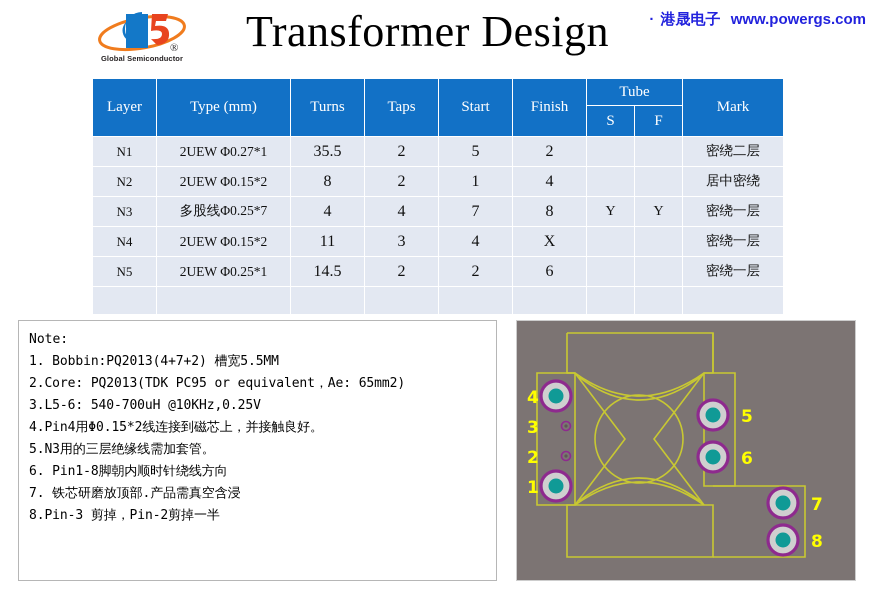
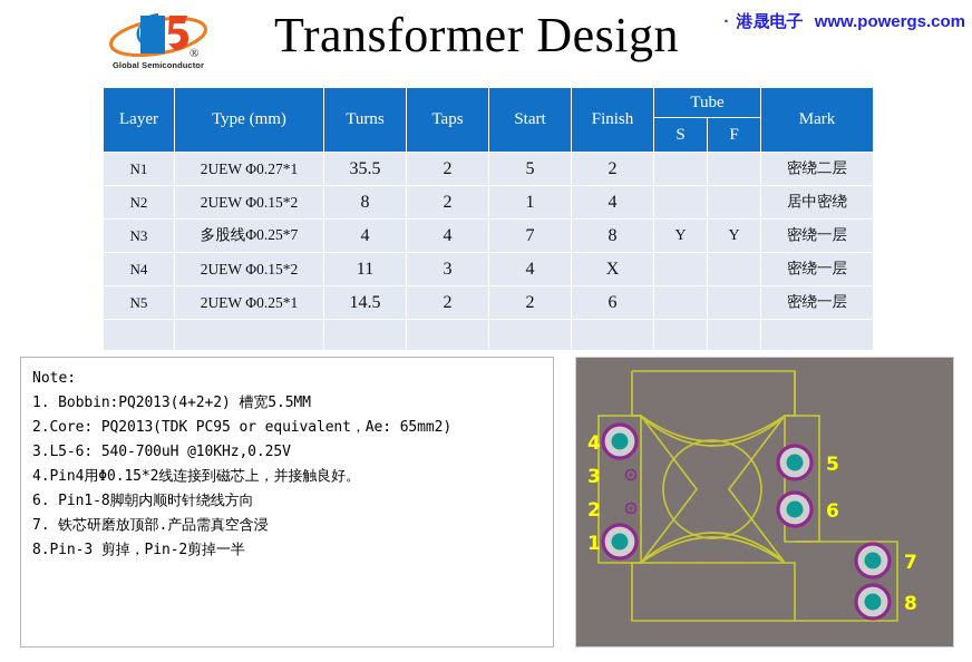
  ®
  Global Semiconductor
  Transformer Design
  · 港晟电子 www.powergs.com
  Layer	Type (mm)	Turns	Taps	Start	Finish	Tube	Mark
  S	F
  N1	2UEW Φ0.27*1	35.5	2	5	2			密绕二层
  N2	2UEW Φ0.15*2	8	2	1	4			居中密绕
  N3	多股线Φ0.25*7	4	4	7	8	Y	Y	密绕一层
  N4	2UEW Φ0.15*2	11	3	4	X			密绕一层
  N5	2UEW Φ0.25*1	14.5	2	2	6			密绕一层
  Note:
- 1. Bobbin:PQ2013(4+7+2) 槽宽5.5MM
+ 1. Bobbin:PQ2013(4+2+2) 槽宽5.5MM
  2.Core: PQ2013(TDK PC95 or equivalent，Ae: 65mm2)
  3.L5-6: 540-700uH @10KHz,0.25V
  4.Pin4用Φ0.15*2线连接到磁芯上，并接触良好。
- 5.N3用的三层绝缘线需加套管。
  6. Pin1-8脚朝内顺时针绕线方向
  7. 铁芯研磨放顶部.产品需真空含浸
  8.Pin-3 剪掉，Pin-2剪掉一半
  4
  3
  2
  1
  5
  6
  7
  8
